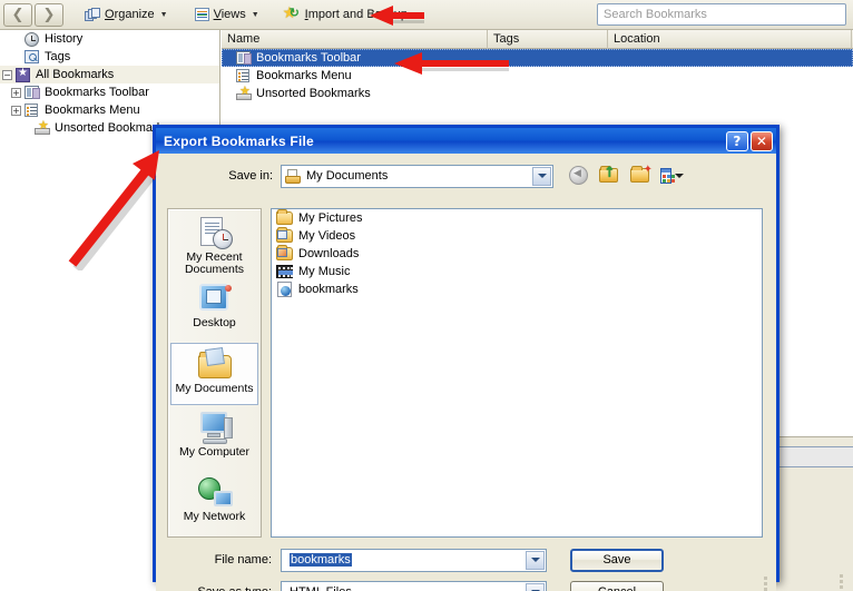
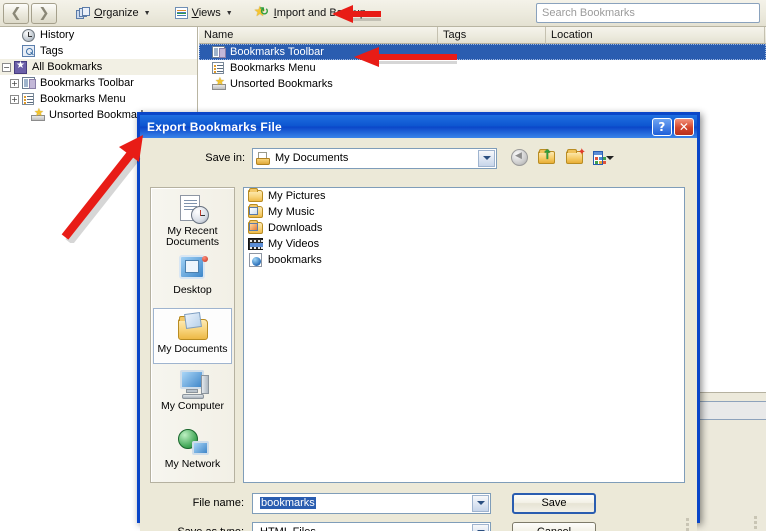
  Name
  Tags
  Location
  Bookmarks Toolbar
  Bookmarks Menu
  ★
  Unsorted Bookmarks
  History
  Tags
  −
  All Bookmarks
  +
  Bookmarks Toolbar
  +
  Bookmarks Menu
  ★
  Unsorted Bookma
  ❮
  ❯
  Organize
  Views
  ★
  ↻
  Search Bookmarks
  Export Bookmarks File
  ?
  ✕
  Save in:
  My Documents
  ↑
  ✦
  My Recent
  Documents
  Desktop
  My Documents
  My Computer
  My Network
  My Pictures
- My Videos
+ My Music
  Downloads
- My Music
+ My Videos
  bookmarks
  File name:
  bookmarks
  Save
